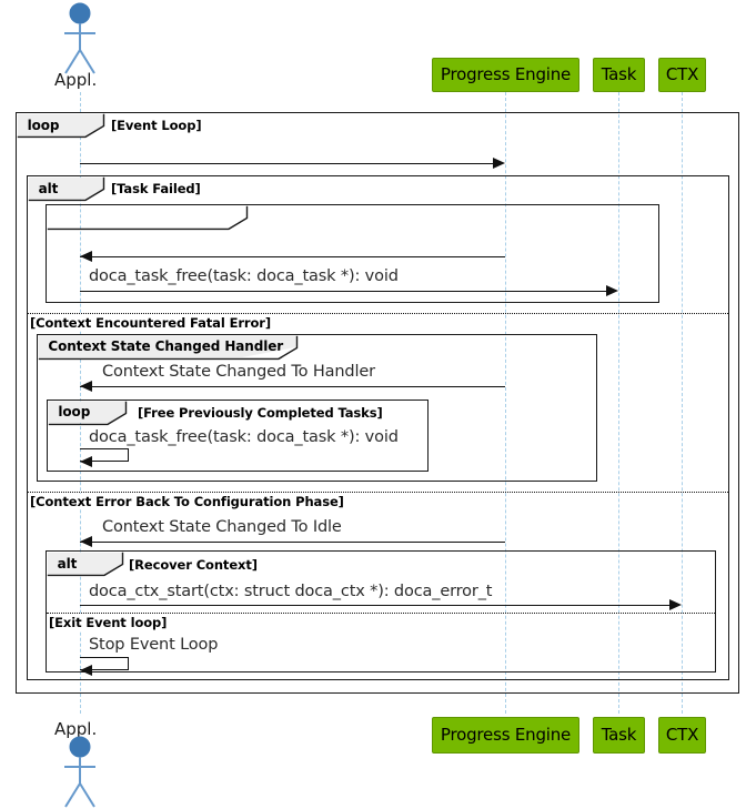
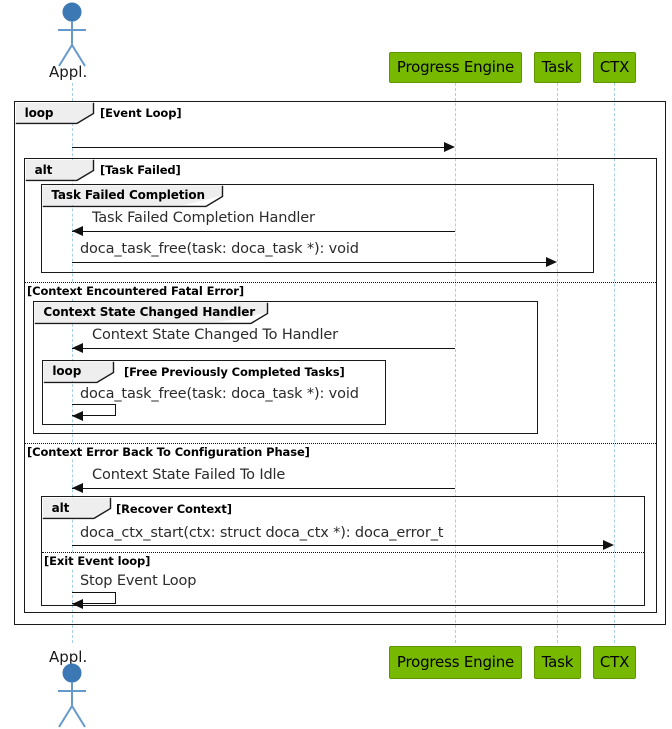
  Appl.
  Progress Engine
  Task
  CTX
  loop
  [Event Loop]
  alt
  [Task Failed]
+ Task Failed Completion
+ Task Failed Completion Handler
  doca_task_free(task: doca_task *): void
  [Context Encountered Fatal Error]
  Context State Changed Handler
  Context State Changed To Handler
  loop
  [Free Previously Completed Tasks]
  doca_task_free(task: doca_task *): void
  [Context Error Back To Configuration Phase]
- Context State Changed To Idle
+ Context State Failed To Idle
  alt
  [Recover Context]
  doca_ctx_start(ctx: struct doca_ctx *): doca_error_t
  [Exit Event loop]
  Stop Event Loop
  Progress Engine
  Task
  CTX
  Appl.
